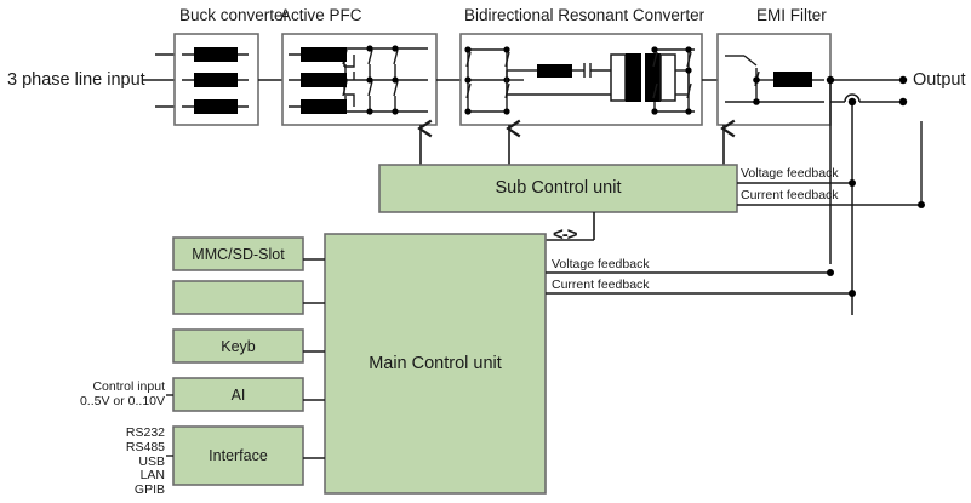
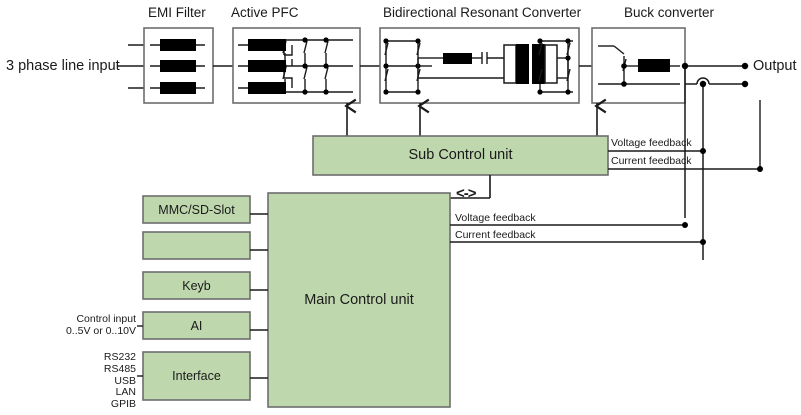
- Buck converter
+ EMI Filter
  Active PFC
  Bidirectional Resonant Converter
- EMI Filter
+ Buck converter
  3 phase line input
  Output
  Sub Control unit
  Main Control unit
  MMC/SD-Slot
  Keyb
  AI
  Interface
  Control input
  0..5V or 0..10V
  RS232
  RS485
  USB
  LAN
  GPIB
  Voltage feedback
  Current feedback
  Voltage feedback
  Current feedback
  <->
